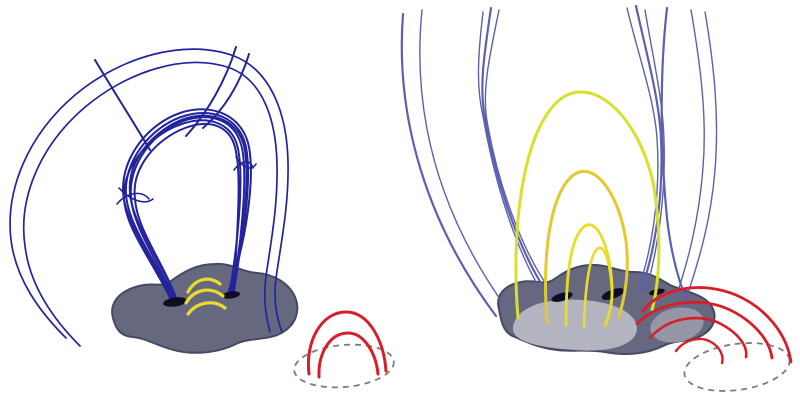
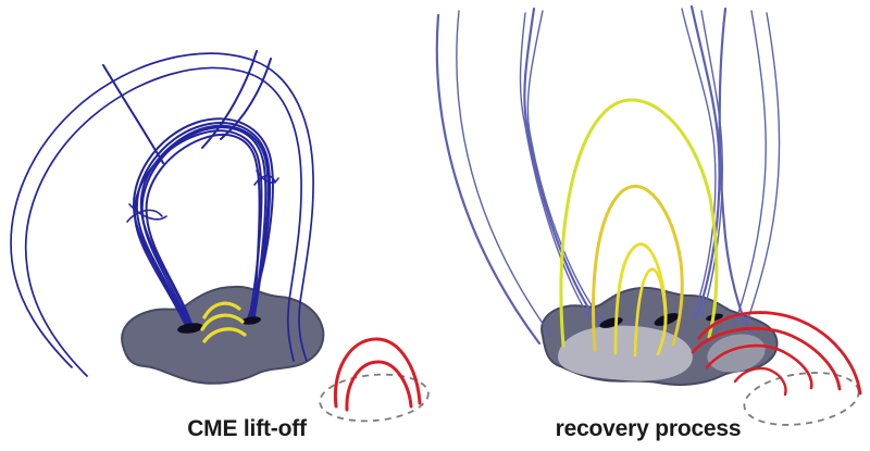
+ CME lift-off
+ recovery process
